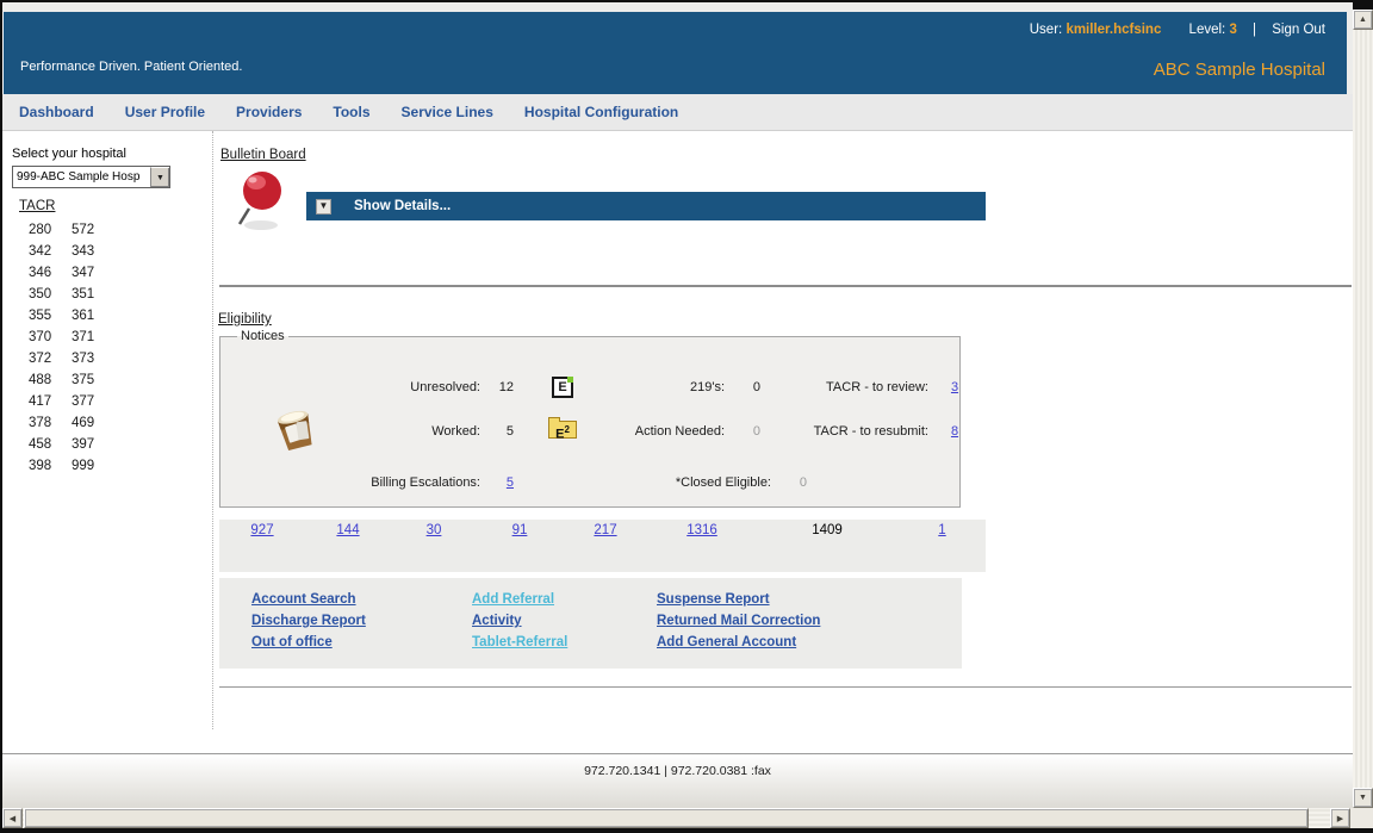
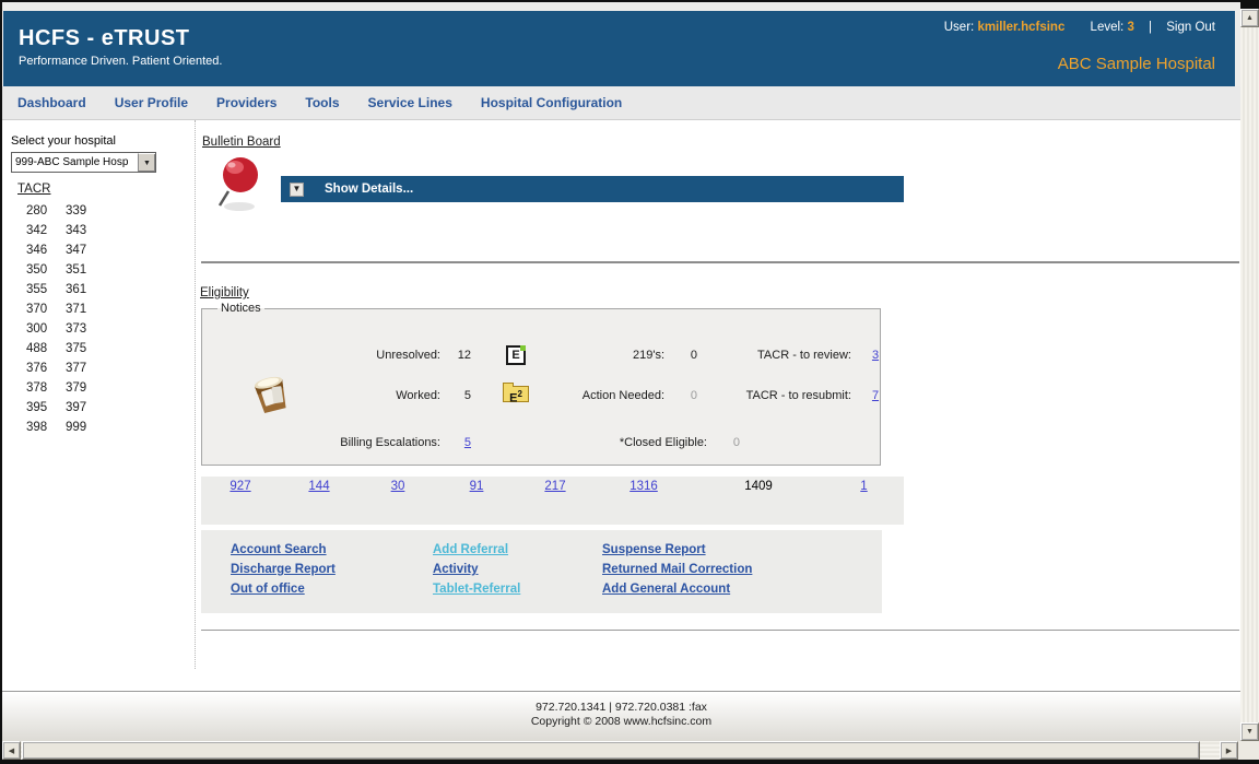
+ HCFS - eTRUST
  Performance Driven. Patient Oriented.
  User: kmiller.hcfsinc Level: 3 | Sign Out
  ABC Sample Hospital
  Dashboard
  User Profile
  Providers
  Tools
  Service Lines
  Hospital Configuration
  Select your hospital
  999-ABC Sample Hosp
  TACR
- 280 572
+ 280 339
  342 343
  346 347
  350 351
  355 361
  370 371
- 372 373
+ 300 373
  488 375
- 417 377
+ 376 377
- 378 469
+ 378 379
- 458 397
+ 395 397
  398 999
  Bulletin Board
  ▼
  Show Details...
  Eligibility
  Notices
  Unresolved:
  12
  E
  219's:
  0
  TACR - to review:
  3
  Worked:
  5
  E2
  Action Needed:
  0
  TACR - to resubmit:
- 8
+ 7
  Billing Escalations:
  5
  *Closed Eligible:
  0
  927
  144
  30
  91
  217
  1316
  1409
  1
  Account Search
  Discharge Report
  Out of office
  Add Referral
  Activity
  Tablet-Referral
  Suspense Report
  Returned Mail Correction
  Add General Account
  972.720.1341 | 972.720.0381 :fax
+ Copyright © 2008 www.hcfsinc.com
